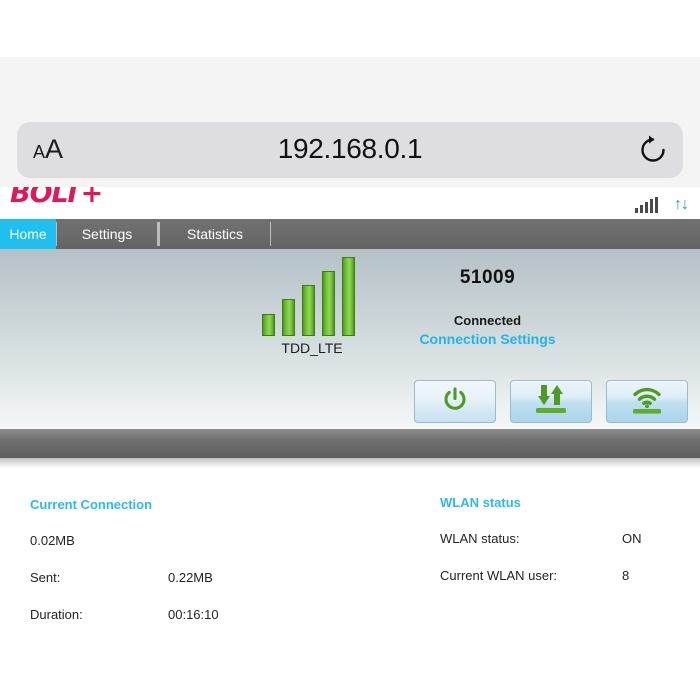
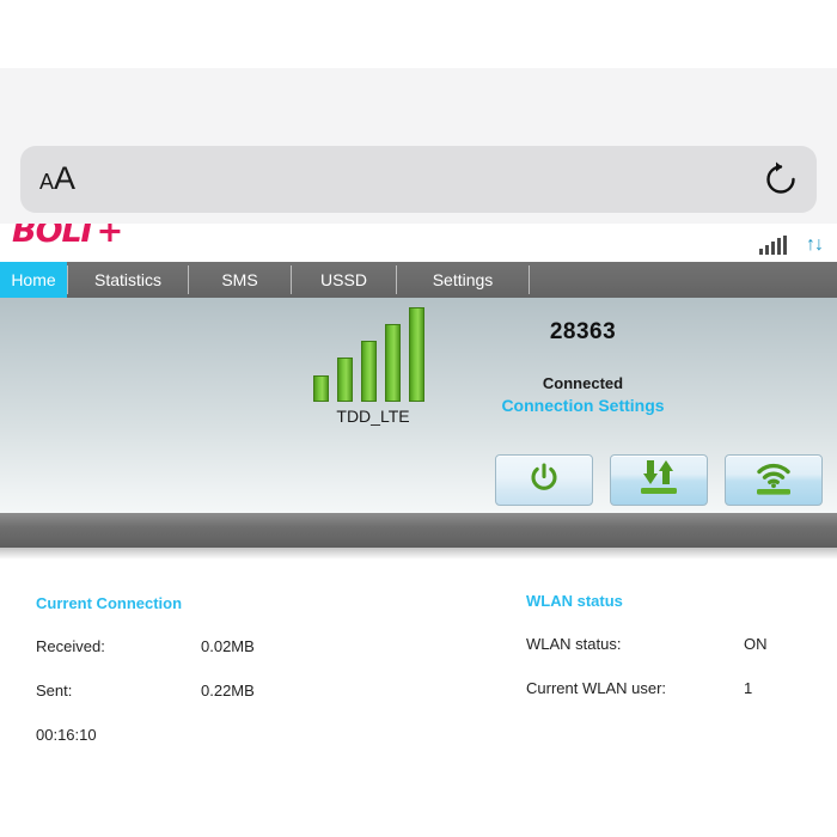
  AA
- 192.168.0.1
  BOLT+
  ↑↓
  Home
- Settings
+ Statistics
+ SMS
+ USSD
- Statistics
+ Settings
  TDD_LTE
- 51009
+ 28363
  Connected
  Connection Settings
  Current Connection
+ Received:
  0.02MB
  Sent:
  0.22MB
- Duration:
  00:16:10
  WLAN status
  WLAN status:
  ON
  Current WLAN user:
- 8
+ 1
